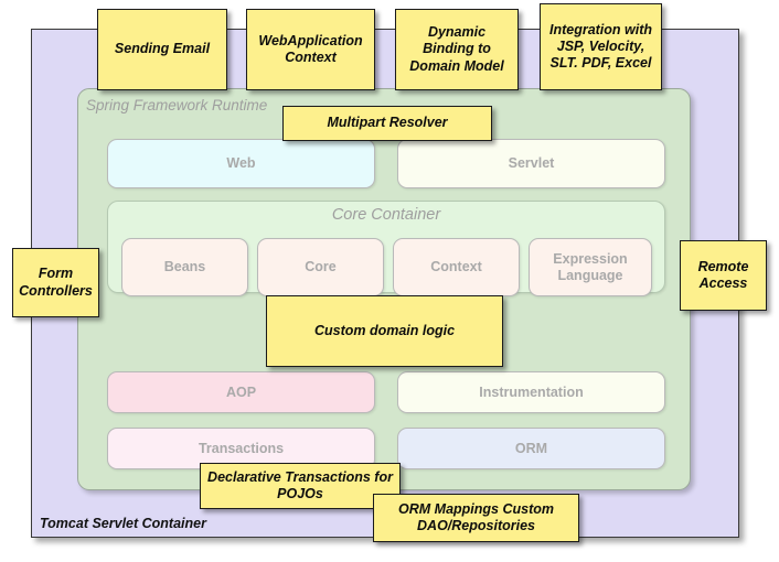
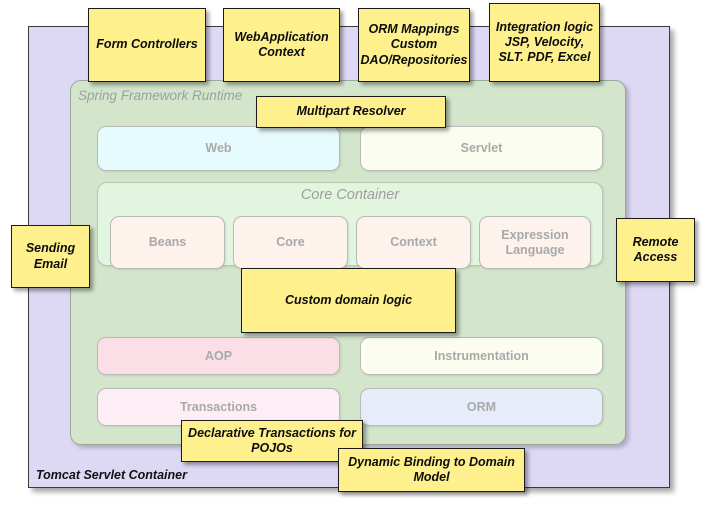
  Spring Framework Runtime
  Web
  Servlet
  Core Container
  Beans
  Core
  Context
  Expression Language
  AOP
  Instrumentation
  Transactions
  ORM
  Tomcat Servlet Container
- Sending Email
+ Form Controllers
  WebApplication Context
- Dynamic Binding to Domain Model
+ ORM Mappings Custom DAO/Repositories
- Integration with JSP, Velocity, SLT. PDF, Excel
+ Integration logic JSP, Velocity, SLT. PDF, Excel
  Multipart Resolver
- Form Controllers
+ Sending Email
  Remote Access
  Custom domain logic
  Declarative Transactions for POJOs
- ORM Mappings Custom DAO/Repositories
+ Dynamic Binding to Domain Model
